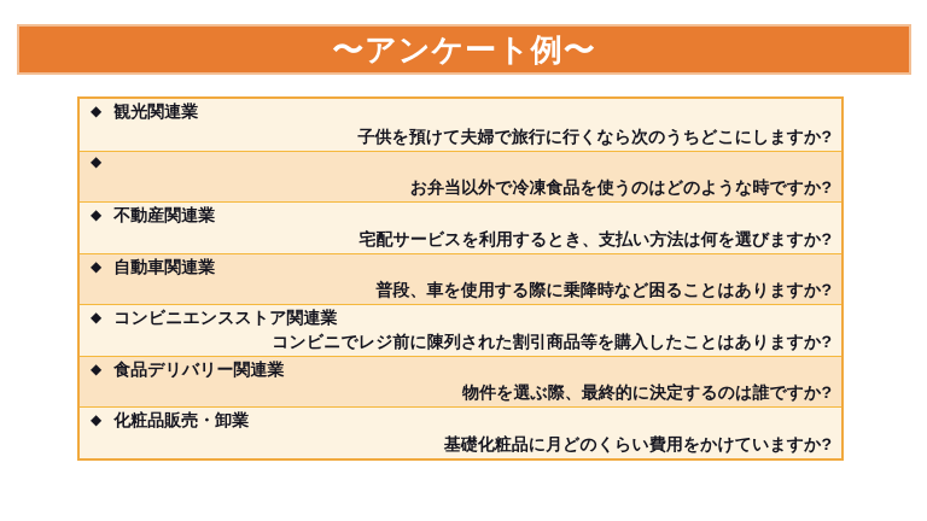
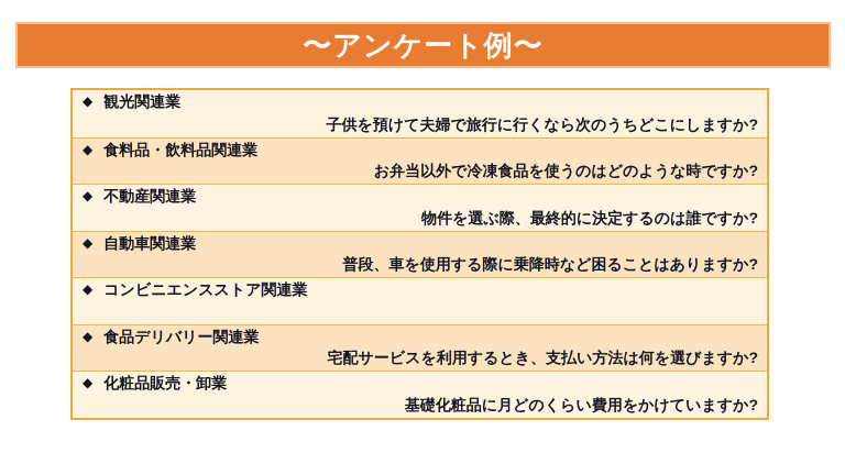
  〜アンケート例〜
  ◆
  観光関連業
  子供を預けて夫婦で旅行に行くなら次のうちどこにしますか?
  ◆
+ 食料品・飲料品関連業
  お弁当以外で冷凍食品を使うのはどのような時ですか?
  ◆
  不動産関連業
- 宅配サービスを利用するとき、支払い方法は何を選びますか?
+ 物件を選ぶ際、最終的に決定するのは誰ですか?
  ◆
  自動車関連業
  普段、車を使用する際に乗降時など困ることはありますか?
  ◆
  コンビニエンスストア関連業
- コンビニでレジ前に陳列された割引商品等を購入したことはありますか?
  ◆
  食品デリバリー関連業
- 物件を選ぶ際、最終的に決定するのは誰ですか?
+ 宅配サービスを利用するとき、支払い方法は何を選びますか?
  ◆
  化粧品販売・卸業
  基礎化粧品に月どのくらい費用をかけていますか?
